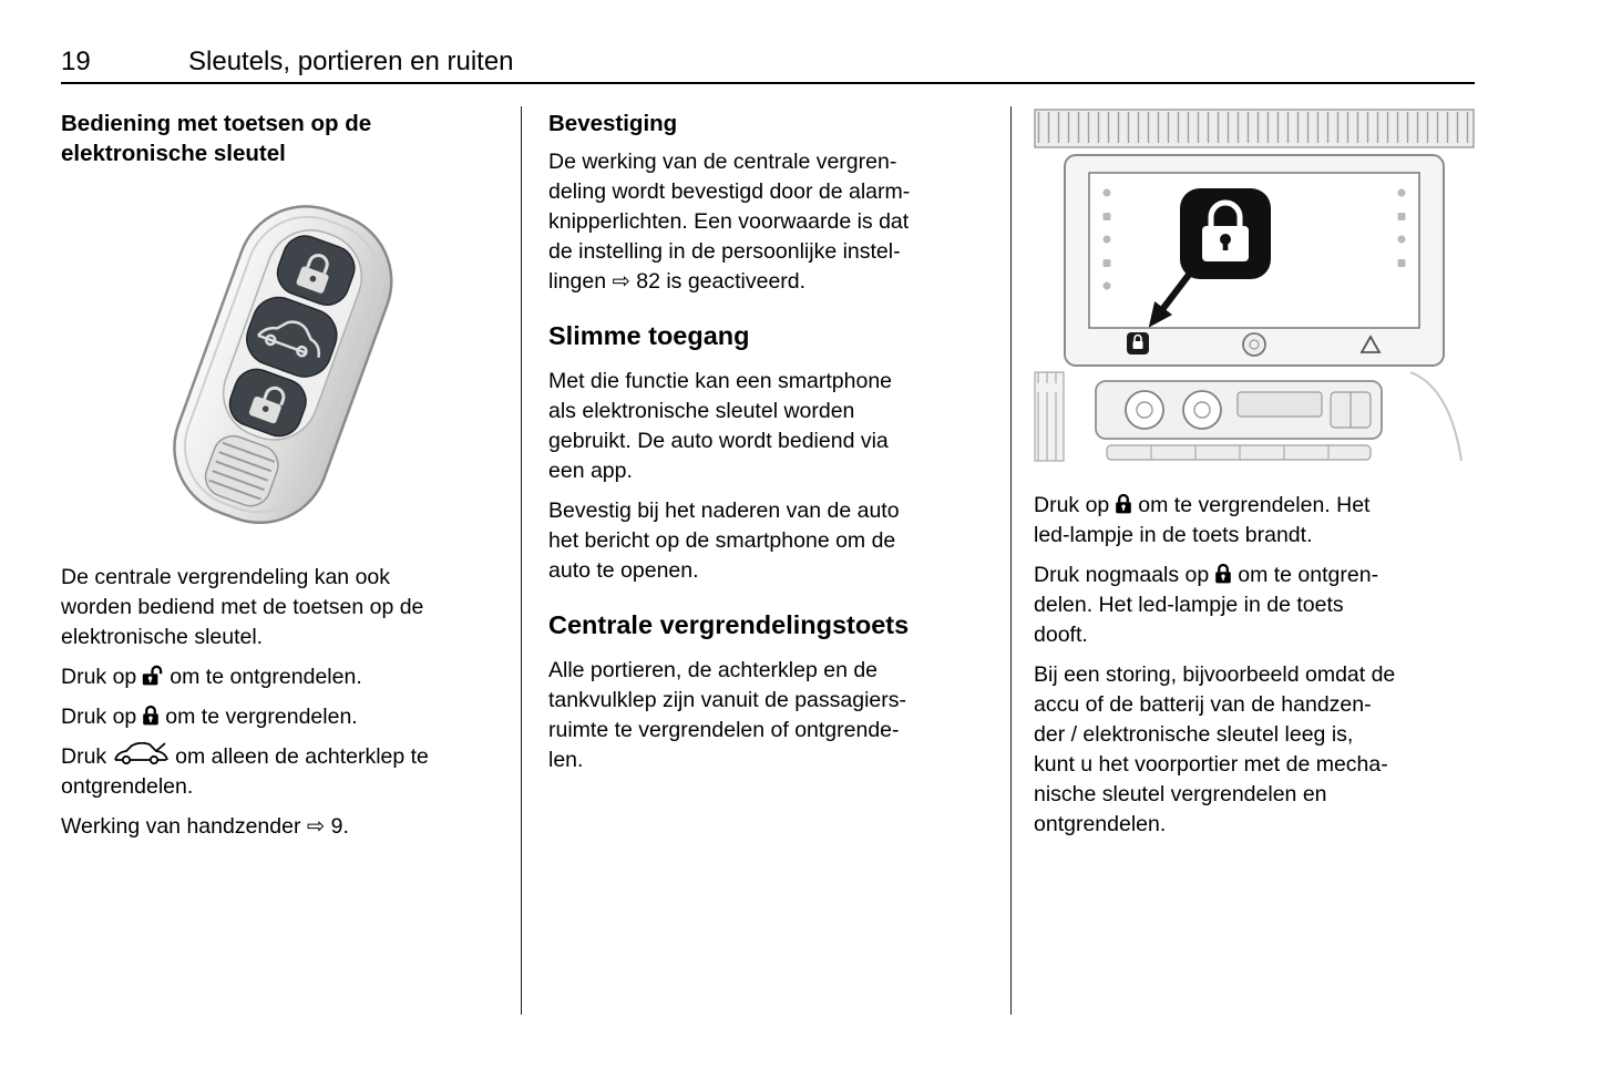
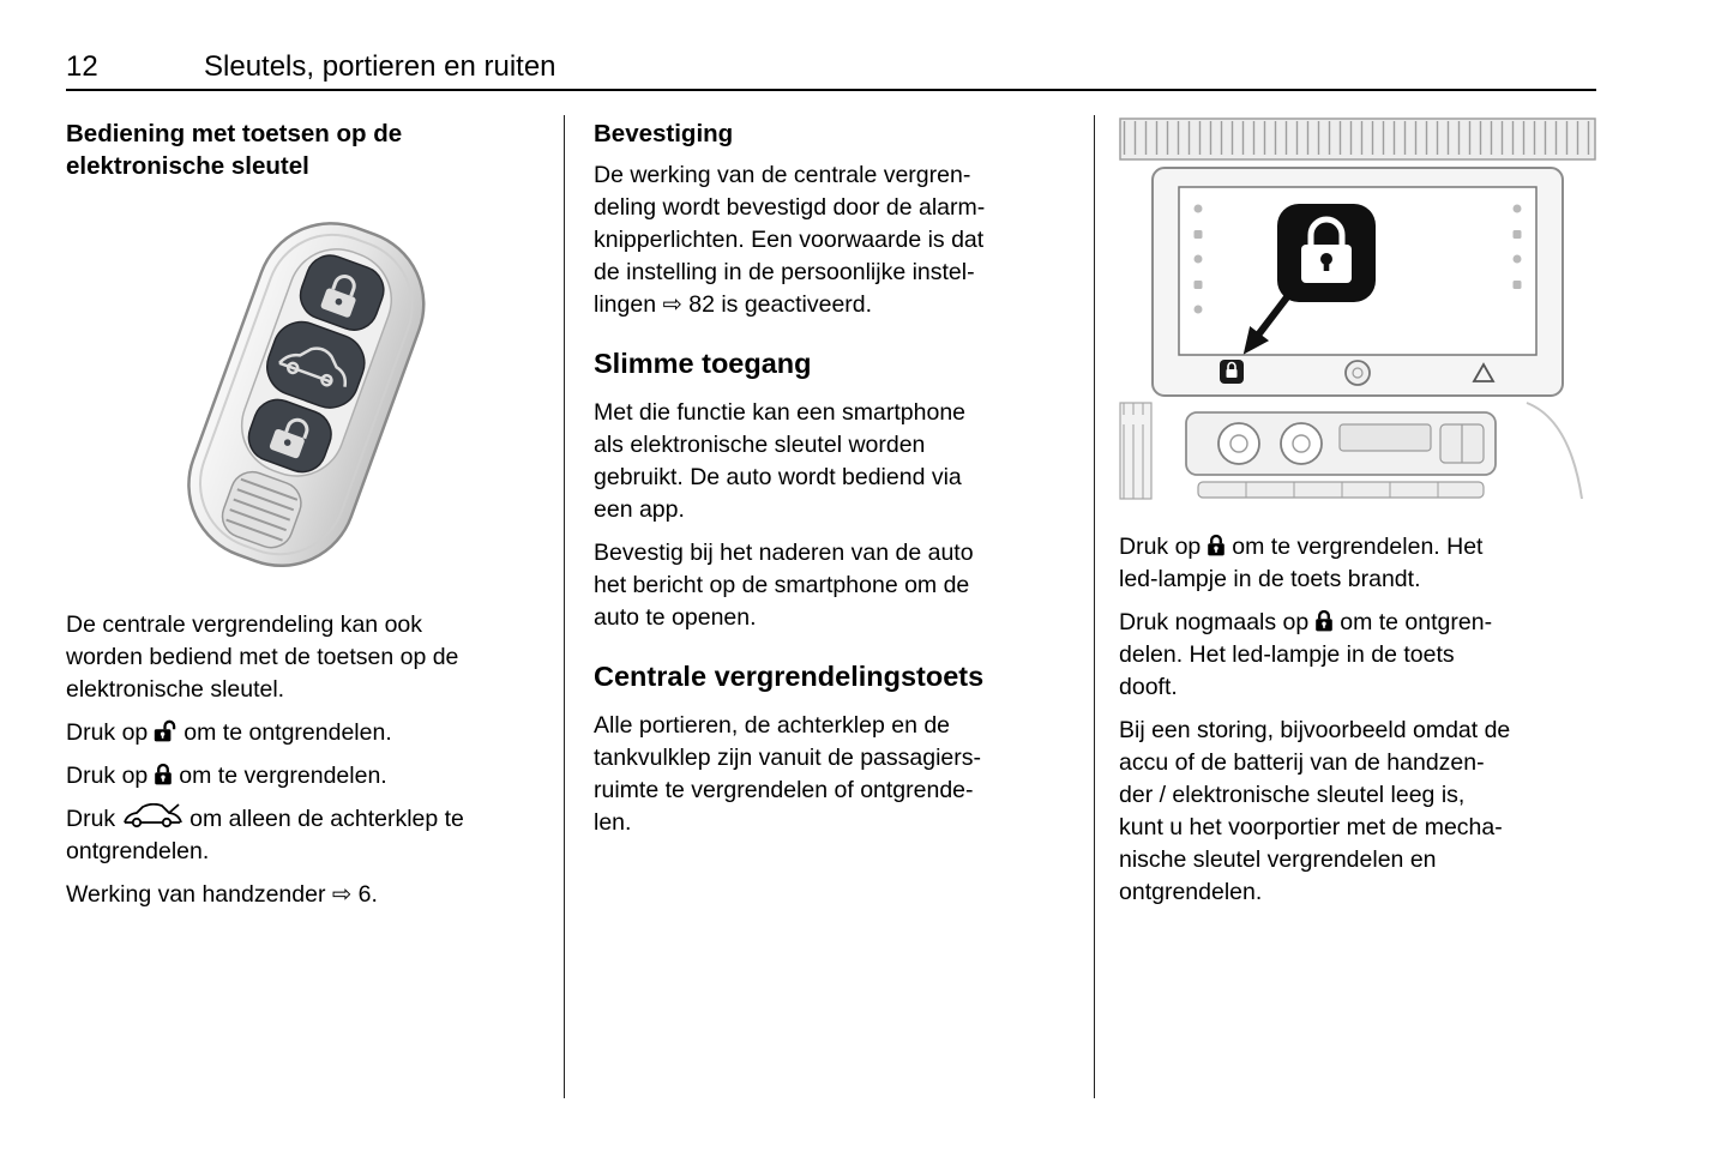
- 19
+ 12
  Sleutels, portieren en ruiten
  Bediening met toetsen op de
  elektronische sleutel
  De centrale vergrendeling kan ook
  worden bediend met de toetsen op de
  elektronische sleutel.
  Druk op om te ontgrendelen.
  Druk op om te vergrendelen.
  Druk om alleen de achterklep te
  ontgrendelen.
- Werking van handzender ⇨ 9.
+ Werking van handzender ⇨ 6.
  Bevestiging
  De werking van de centrale vergren-
  deling wordt bevestigd door de alarm-
  knipperlichten. Een voorwaarde is dat
  de instelling in de persoonlijke instel-
  lingen ⇨ 82 is geactiveerd.
  Slimme toegang
  Met die functie kan een smartphone
  als elektronische sleutel worden
  gebruikt. De auto wordt bediend via
  een app.
  Bevestig bij het naderen van de auto
  het bericht op de smartphone om de
  auto te openen.
  Centrale vergrendelingstoets
  Alle portieren, de achterklep en de
  tankvulklep zijn vanuit de passagiers-
  ruimte te vergrendelen of ontgrende-
  len.
  Druk op om te vergrendelen. Het
  led-lampje in de toets brandt.
  Druk nogmaals op om te ontgren-
  delen. Het led-lampje in de toets
  dooft.
  Bij een storing, bijvoorbeeld omdat de
  accu of de batterij van de handzen-
  der / elektronische sleutel leeg is,
  kunt u het voorportier met de mecha-
  nische sleutel vergrendelen en
  ontgrendelen.
